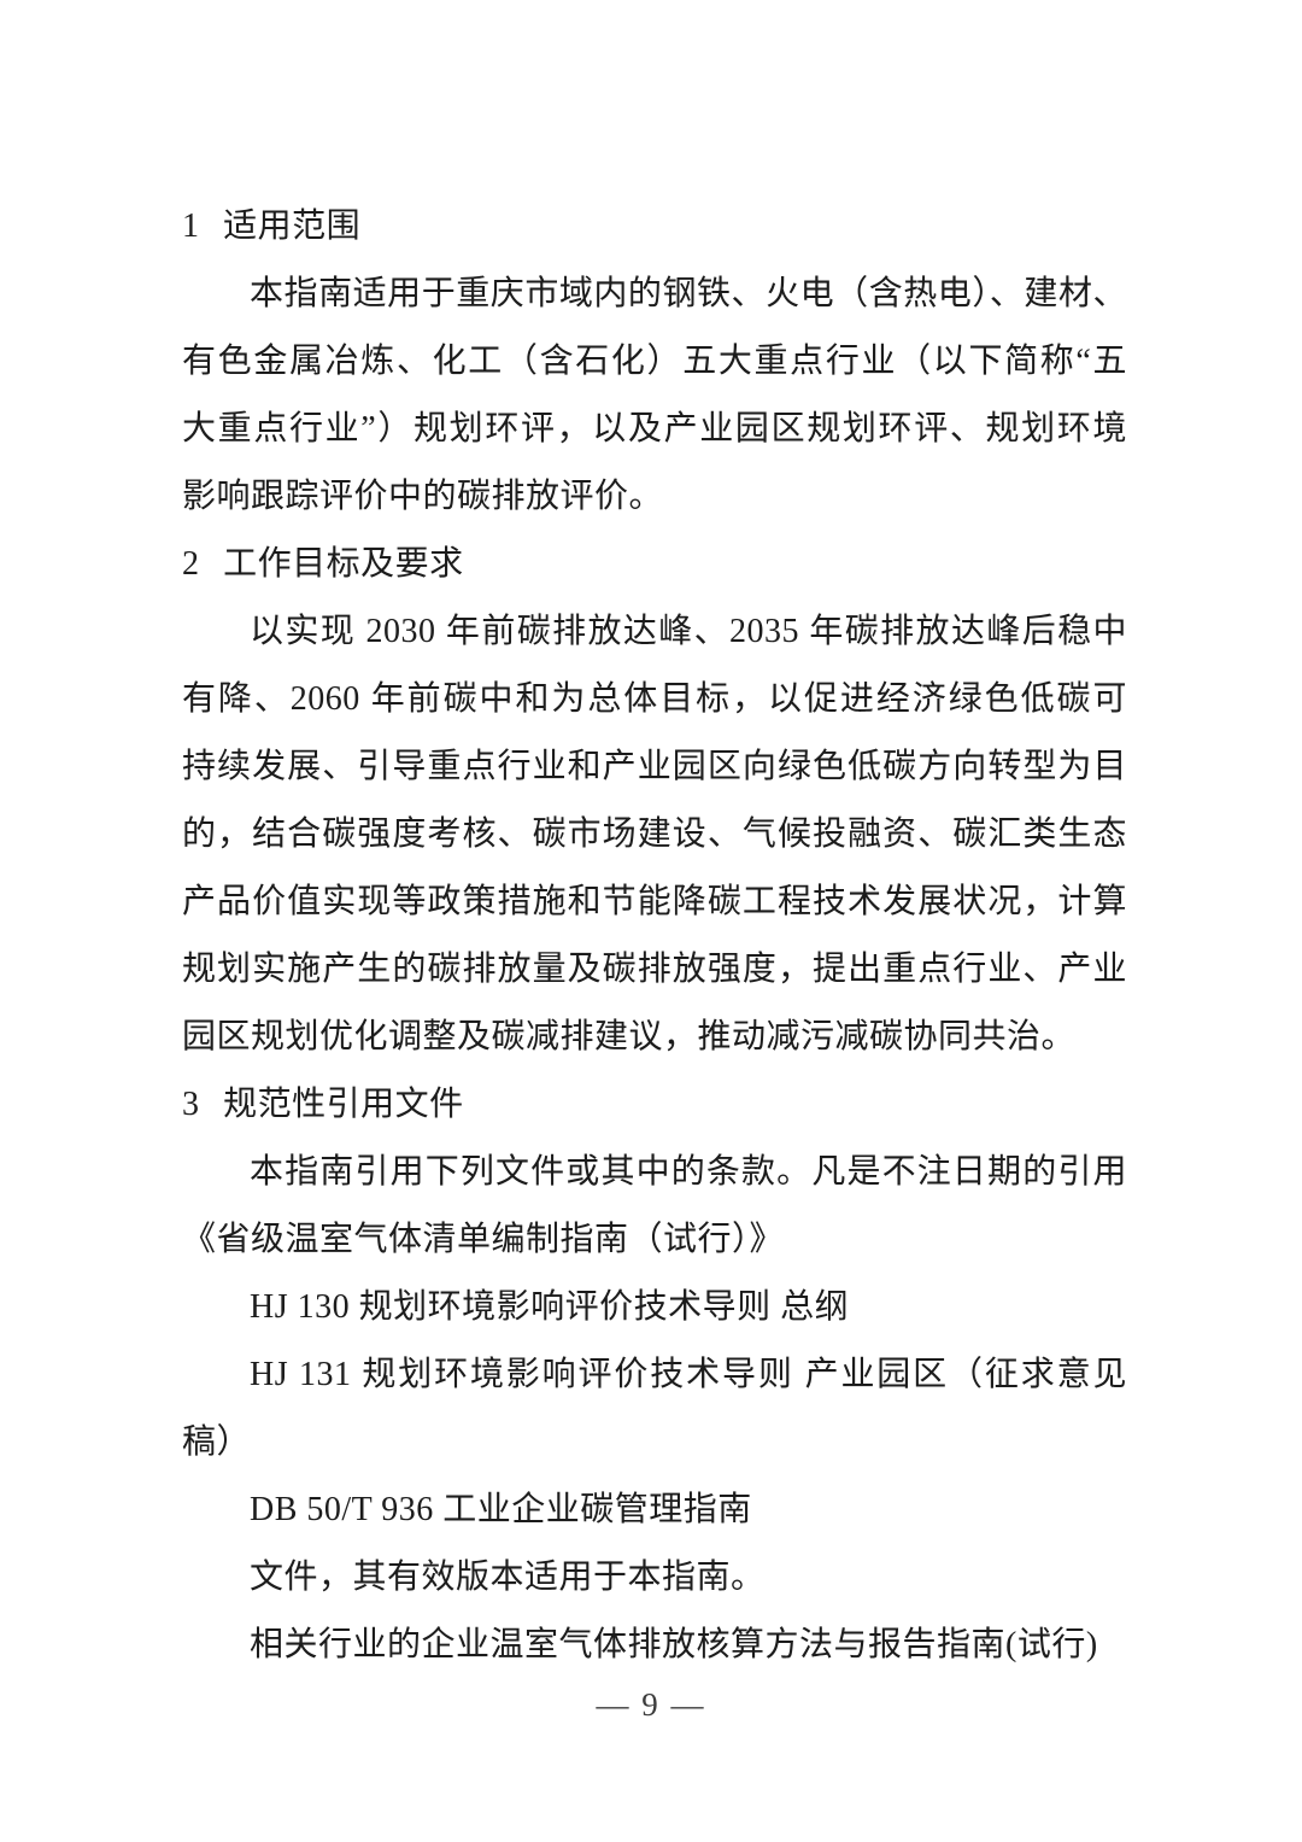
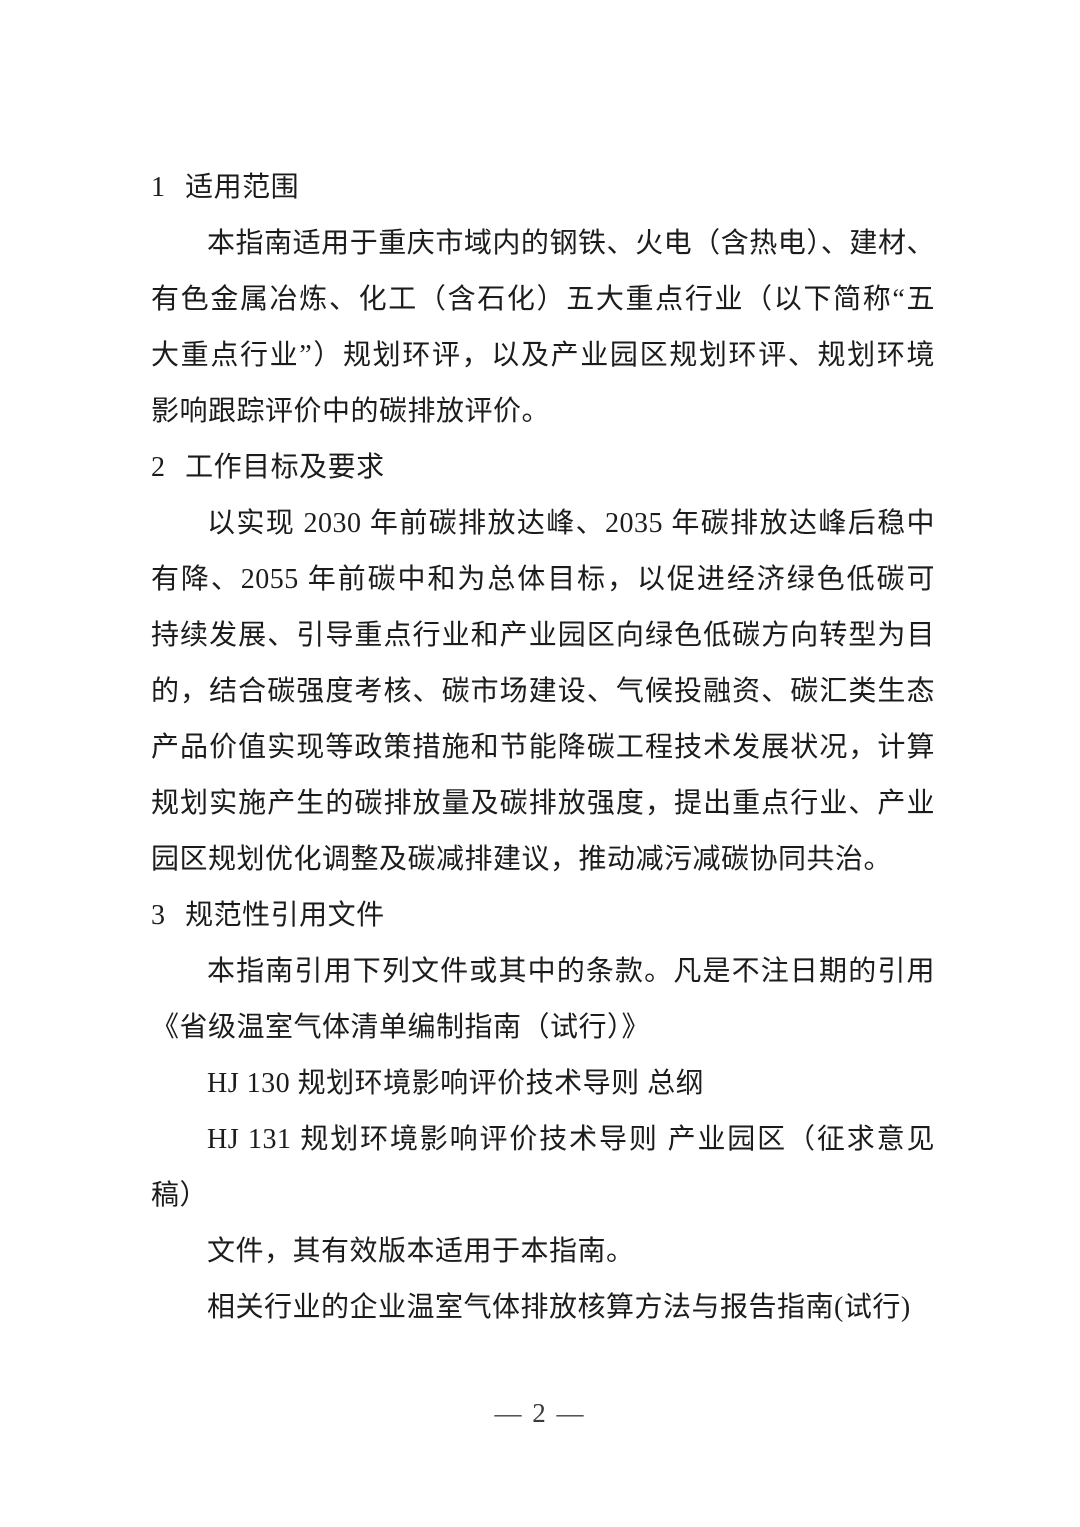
  1 适用范围
  本指南适用于重庆市域内的钢铁、火电（含热电）、建材、
  有色金属冶炼、化工（含石化）五大重点行业（以下简称“五
  大重点行业”）规划环评，以及产业园区规划环评、规划环境
  影响跟踪评价中的碳排放评价。
  2 工作目标及要求
  以实现 2030 年前碳排放达峰、2035 年碳排放达峰后稳中
- 有降、2060 年前碳中和为总体目标，以促进经济绿色低碳可
+ 有降、2055 年前碳中和为总体目标，以促进经济绿色低碳可
  持续发展、引导重点行业和产业园区向绿色低碳方向转型为目
  的，结合碳强度考核、碳市场建设、气候投融资、碳汇类生态
  产品价值实现等政策措施和节能降碳工程技术发展状况，计算
  规划实施产生的碳排放量及碳排放强度，提出重点行业、产业
  园区规划优化调整及碳减排建议，推动减污减碳协同共治。
  3 规范性引用文件
  本指南引用下列文件或其中的条款。凡是不注日期的引用
  《省级温室气体清单编制指南（试行）》
  HJ 130 规划环境影响评价技术导则 总纲
  HJ 131 规划环境影响评价技术导则 产业园区（征求意见
  稿）
- DB 50/T 936 工业企业碳管理指南
  文件，其有效版本适用于本指南。
  相关行业的企业温室气体排放核算方法与报告指南(试行)
- — 9 —
+ — 2 —
